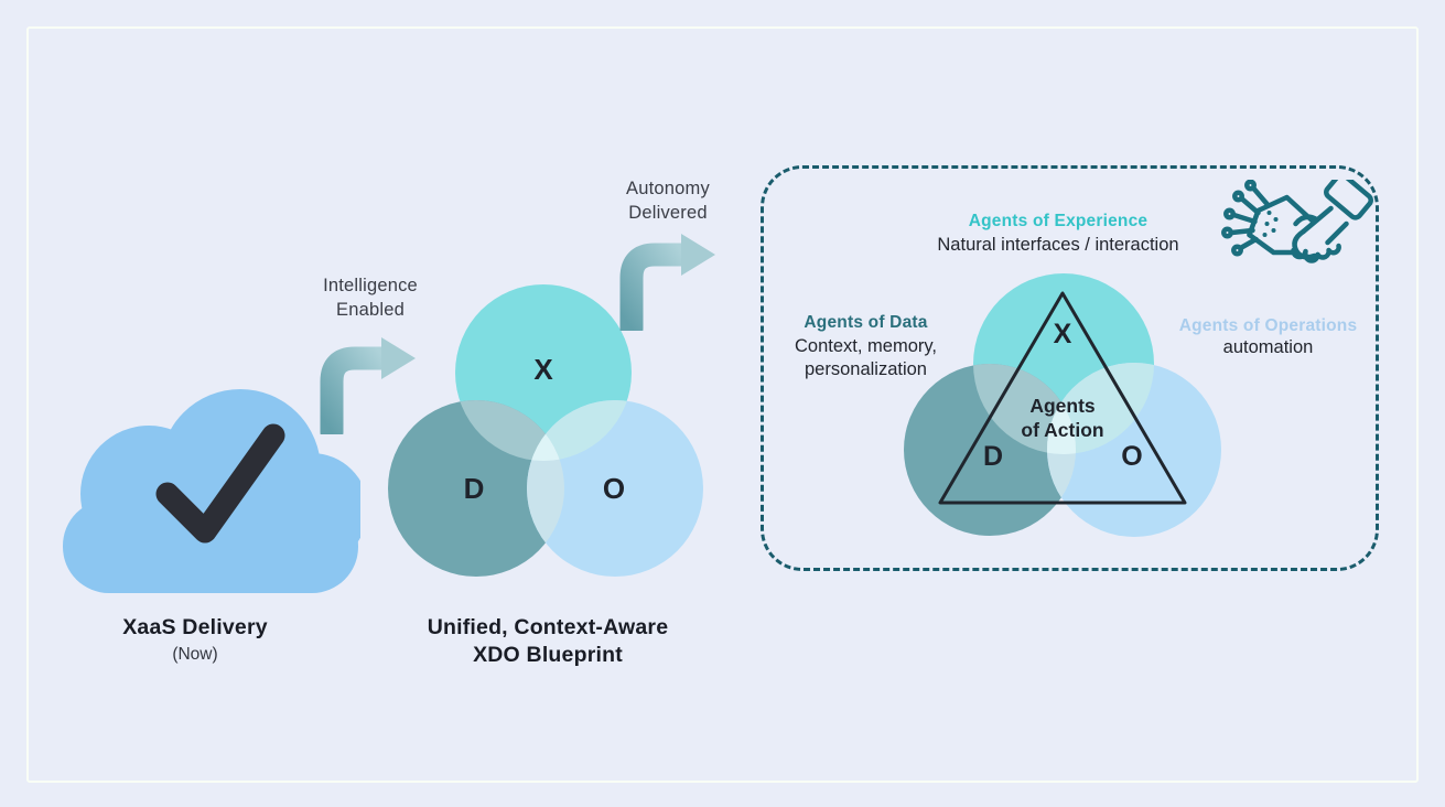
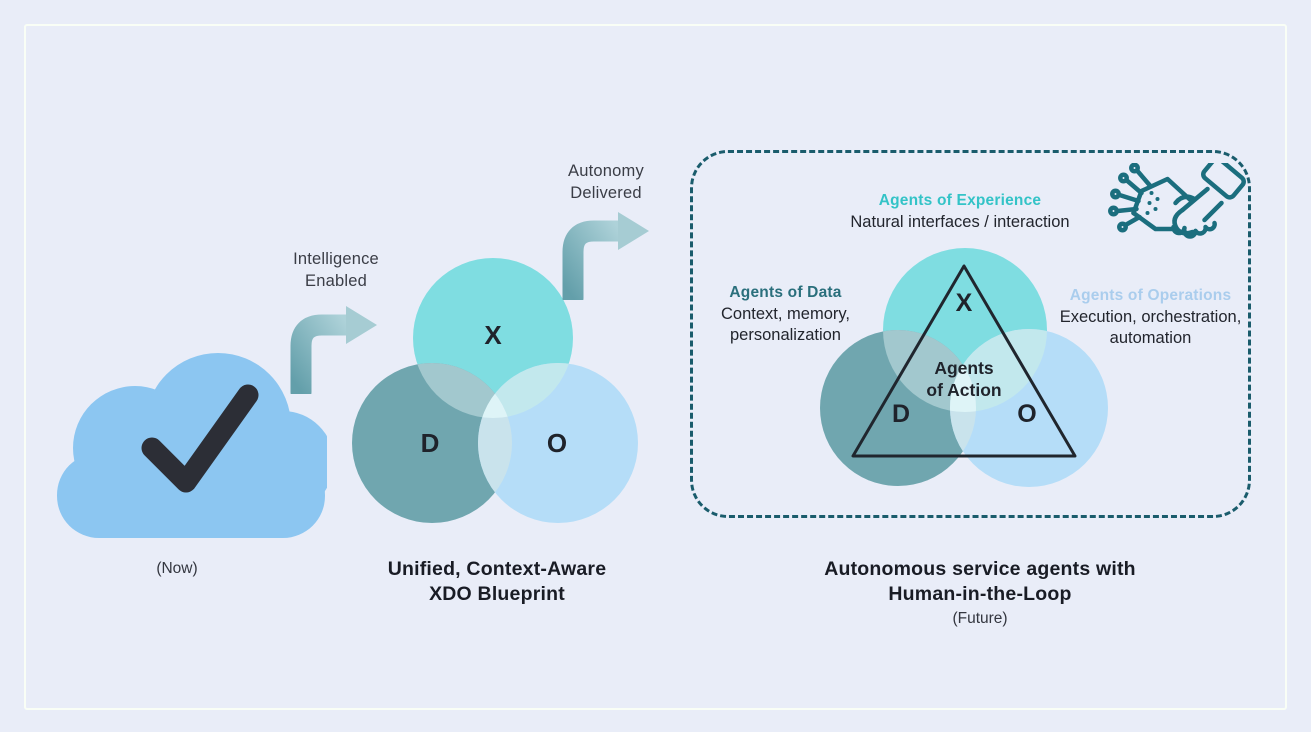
- XaaS Delivery
  (Now)
  Intelligence
  Enabled
  X
  D
  O
  Unified, Context-Aware
  XDO Blueprint
  Autonomy
  Delivered
  Agents of Experience
  Natural interfaces / interaction
  Agents of Data
  Context, memory,
  personalization
  Agents of Operations
+ Execution, orchestration,
  automation
  X
  D
  O
  Agents
  of Action
+ Autonomous service agents with
+ Human-in-the-Loop
+ (Future)
